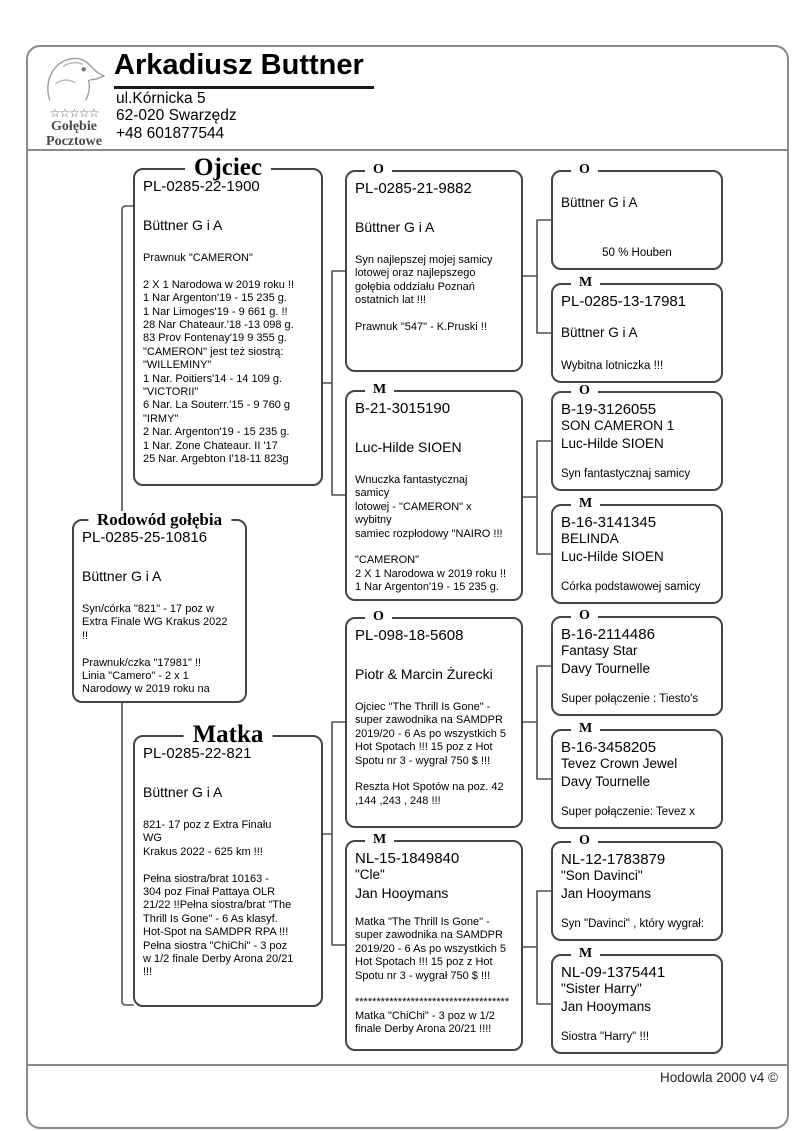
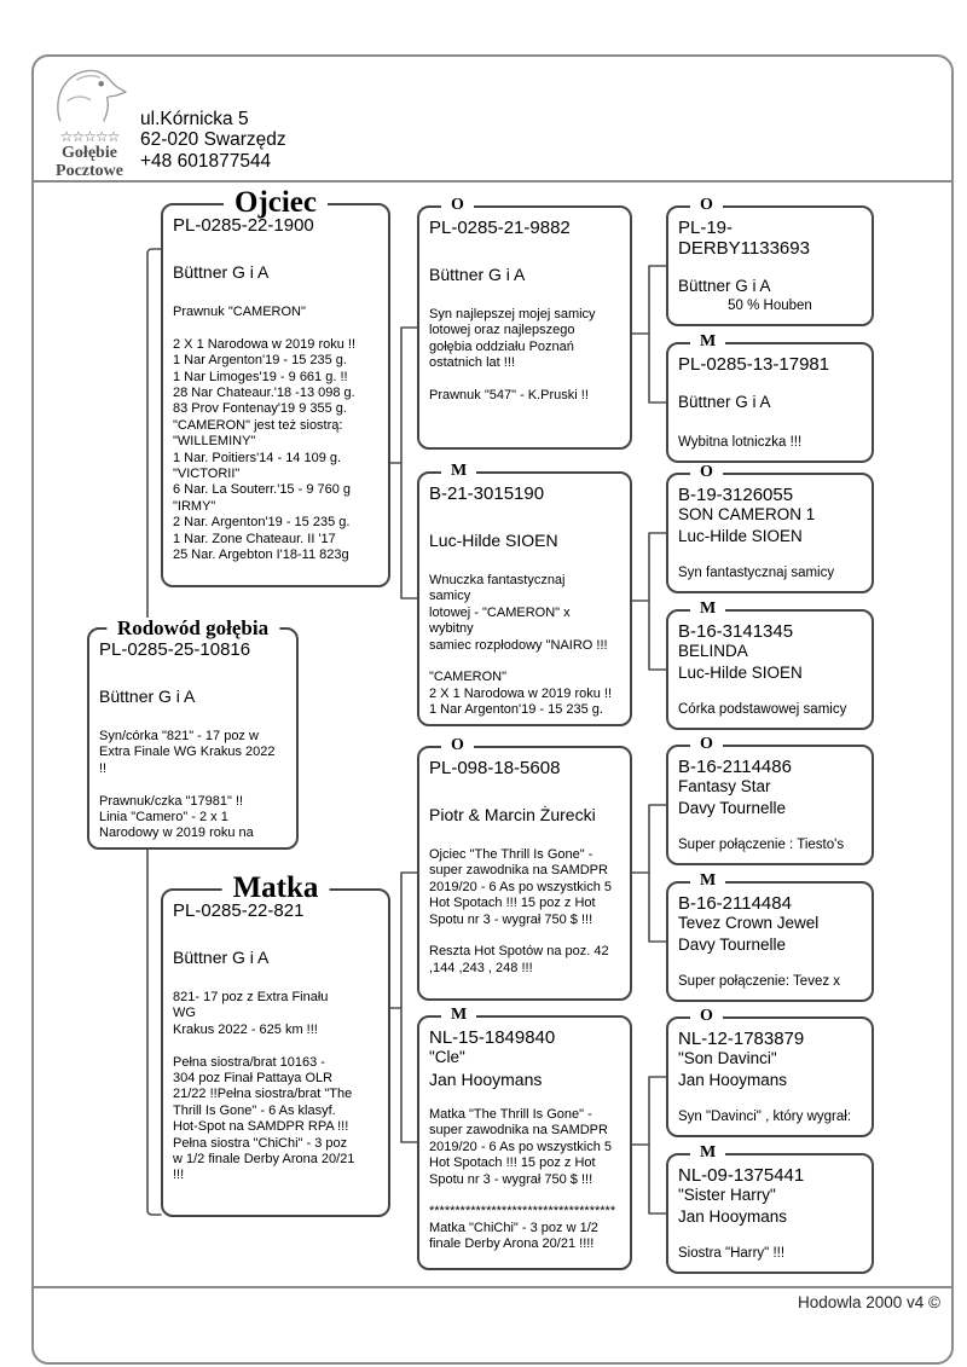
  ☆☆☆☆☆
  Gołębie
  Pocztowe
- Arkadiusz Buttner
  ul.Kórnicka 5
  62-020 Swarzędz
  +48 601877544
  Rodowód gołębia
  PL-0285-25-10816
  Büttner G i A
  Syn/córka "821" - 17 poz w
  Extra Finale WG Krakus 2022
  !!
  Prawnuk/czka "17981" !!
  Linia "Camero" - 2 x 1
  Narodowy w 2019 roku na
  Ojciec
  PL-0285-22-1900
  Büttner G i A
  Prawnuk "CAMERON"
  2 X 1 Narodowa w 2019 roku !!
  1 Nar Argenton'19 - 15 235 g.
  1 Nar Limoges'19 - 9 661 g. !!
  28 Nar Chateaur.'18 -13 098 g.
  83 Prov Fontenay'19 9 355 g.
  "CAMERON" jest też siostrą:
  "WILLEMINY"
  1 Nar. Poitiers'14 - 14 109 g.
  "VICTORII"
  6 Nar. La Souterr.'15 - 9 760 g
  "IRMY"
  2 Nar. Argenton'19 - 15 235 g.
  1 Nar. Zone Chateaur. II '17
  25 Nar. Argebton I'18-11 823g
  Matka
  PL-0285-22-821
  Büttner G i A
  821- 17 poz z Extra Finału
  WG
  Krakus 2022 - 625 km !!!
  Pełna siostra/brat 10163 -
  304 poz Finał Pattaya OLR
  21/22 !!Pełna siostra/brat "The
  Thrill Is Gone" - 6 As klasyf.
  Hot-Spot na SAMDPR RPA !!!
  Pełna siostra "ChiChi" - 3 poz
  w 1/2 finale Derby Arona 20/21
  !!!
  O
  PL-0285-21-9882
  Büttner G i A
  Syn najlepszej mojej samicy
  lotowej oraz najlepszego
  gołębia oddziału Poznań
  ostatnich lat !!!
  Prawnuk "547" - K.Pruski !!
  M
  B-21-3015190
  Luc-Hilde SIOEN
  Wnuczka fantastycznaj
  samicy
  lotowej - "CAMERON" x
  wybitny
  samiec rozpłodowy "NAIRO !!!
  "CAMERON"
  2 X 1 Narodowa w 2019 roku !!
  1 Nar Argenton'19 - 15 235 g.
  O
  PL-098-18-5608
  Piotr & Marcin Żurecki
  Ojciec "The Thrill Is Gone" -
  super zawodnika na SAMDPR
  2019/20 - 6 As po wszystkich 5
  Hot Spotach !!! 15 poz z Hot
  Spotu nr 3 - wygrał 750 $ !!!
  Reszta Hot Spotów na poz. 42
  ,144 ,243 , 248 !!!
  M
  NL-15-1849840
  "Cle"
  Jan Hooymans
  Matka "The Thrill Is Gone" -
  super zawodnika na SAMDPR
  2019/20 - 6 As po wszystkich 5
  Hot Spotach !!! 15 poz z Hot
  Spotu nr 3 - wygrał 750 $ !!!
  ************************************
  Matka "ChiChi" - 3 poz w 1/2
  finale Derby Arona 20/21 !!!!
  O
+ PL-19-DERBY1133693
  Büttner G i A
  50 % Houben
  M
  PL-0285-13-17981
  Büttner G i A
  Wybitna lotniczka !!!
  O
  B-19-3126055
  SON CAMERON 1
  Luc-Hilde SIOEN
  Syn fantastycznaj samicy
  M
  B-16-3141345
  BELINDA
  Luc-Hilde SIOEN
  Córka podstawowej samicy
  O
  B-16-2114486
  Fantasy Star
  Davy Tournelle
  Super połączenie : Tiesto's
  M
- B-16-3458205
+ B-16-2114484
  Tevez Crown Jewel
  Davy Tournelle
  Super połączenie: Tevez x
  O
  NL-12-1783879
  "Son Davinci"
  Jan Hooymans
  Syn "Davinci" , który wygrał:
  M
  NL-09-1375441
  "Sister Harry"
  Jan Hooymans
  Siostra "Harry" !!!
  Hodowla 2000 v4 ©
